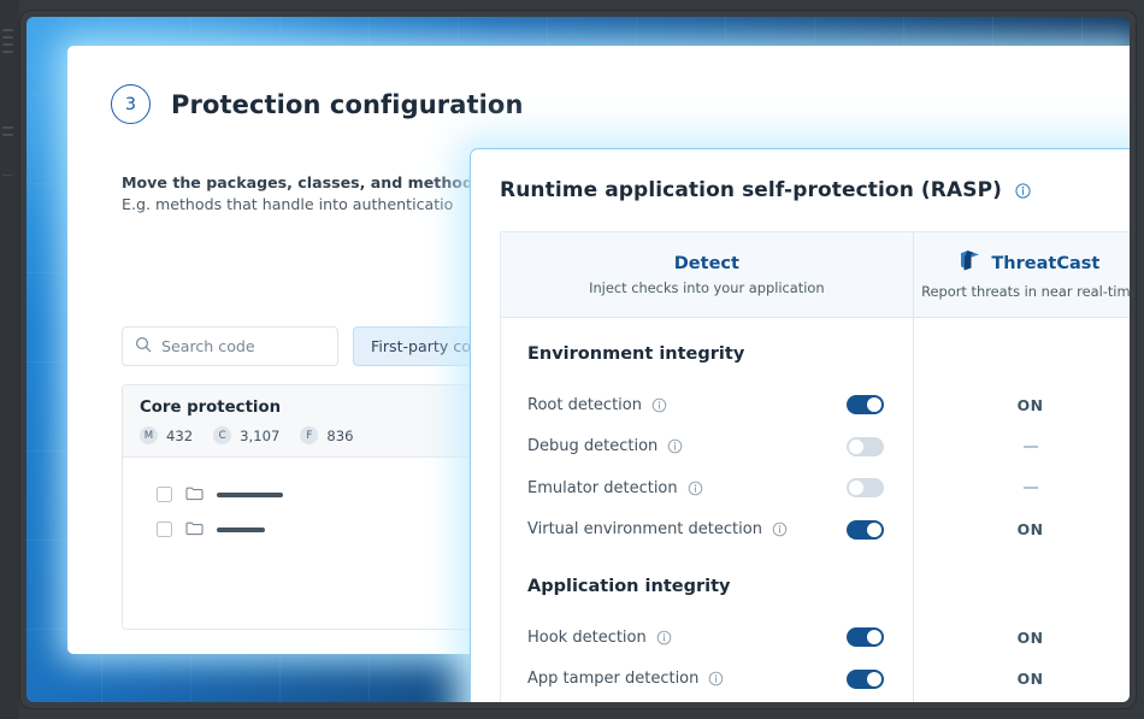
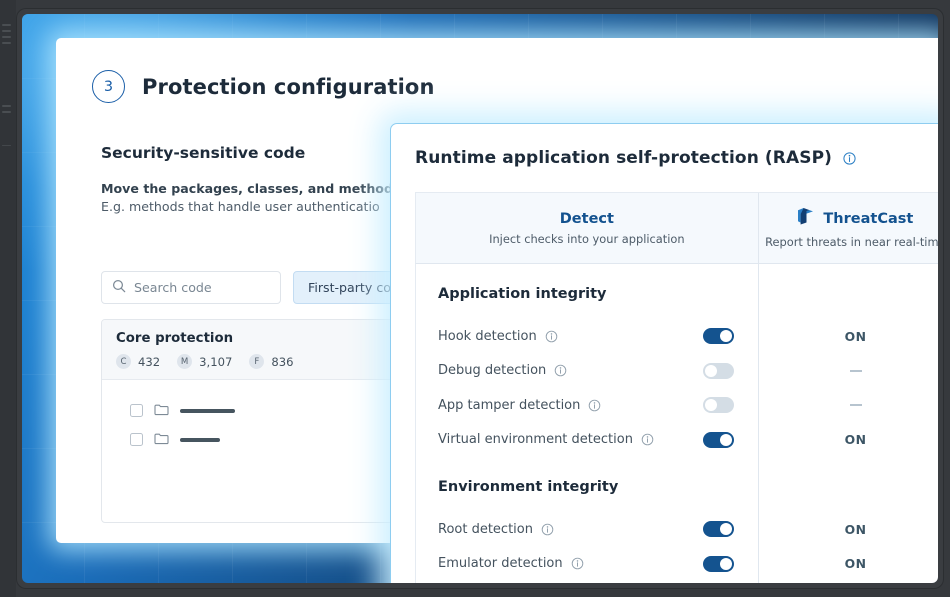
  3
  Protection configuration
+ Security-sensitive code
  Move the packages, classes, and method
- E.g. methods that handle into authenticatio
+ E.g. methods that handle user authenticatio
  Search code
  First-party co
  Core protection
- M
+ C
  432
- C
+ M
  3,107
  F
  836
  Runtime application self-protection (RASP)
  Detect
  Inject checks into your application
  ThreatCast
  Report threats in near real-tim
- Environment integrity
+ Application integrity
- Root detection
+ Hook detection
  Debug detection
- Emulator detection
+ App tamper detection
  Virtual environment detection
- Application integrity
+ Environment integrity
- Hook detection
+ Root detection
- App tamper detection
+ Emulator detection
  ON
  ON
  ON
  ON
